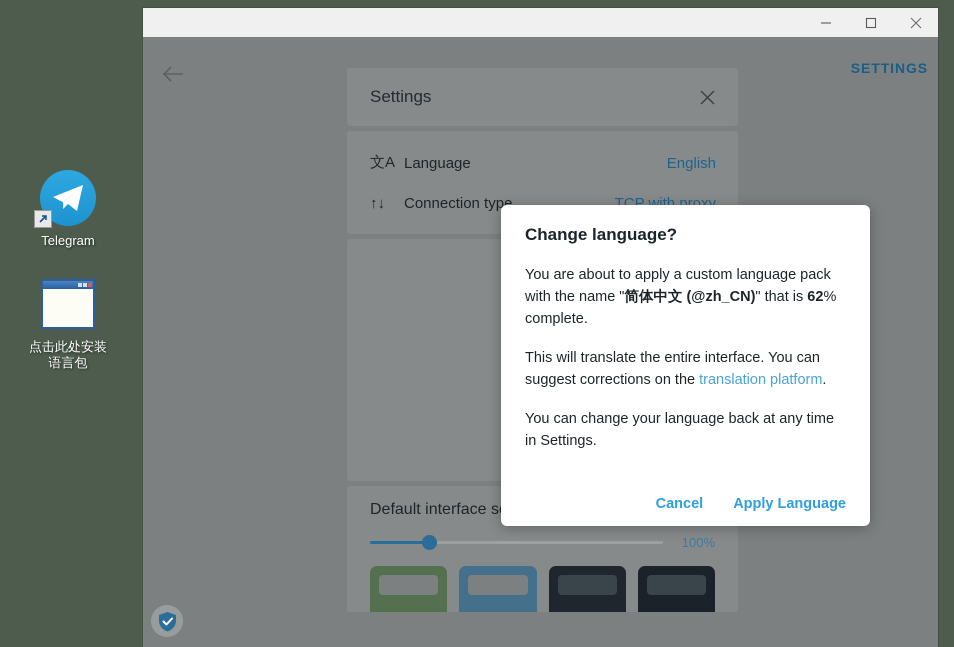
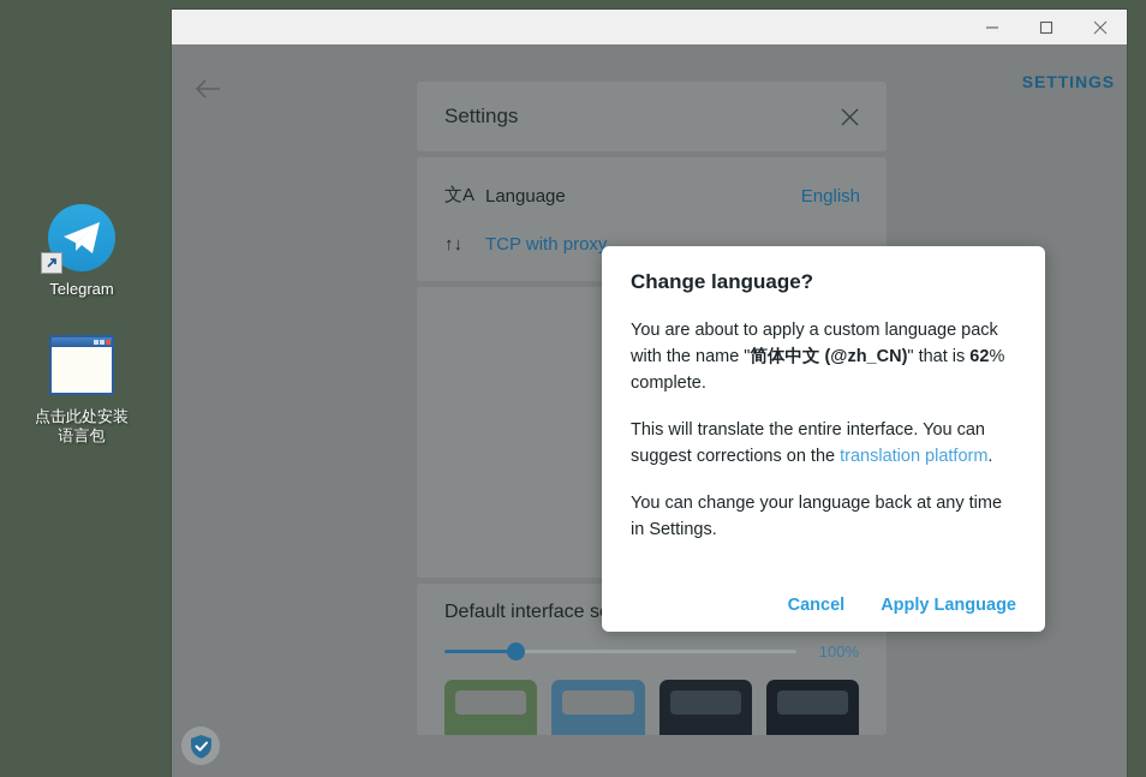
  Telegram
  点击此处安装
  语言包
  SETTINGS
  Settings
  文A
  Language
  English
  ↑↓
- Connection type
  TCP with proxy
  Default interface s
  100%
  Change language?
  You are about to apply a custom language pack with the name "简体中文 (@zh_CN)" that is 62% complete.
  This will translate the entire interface. You can suggest corrections on the translation platform.
  You can change your language back at any time in Settings.
  Cancel
  Apply Language
